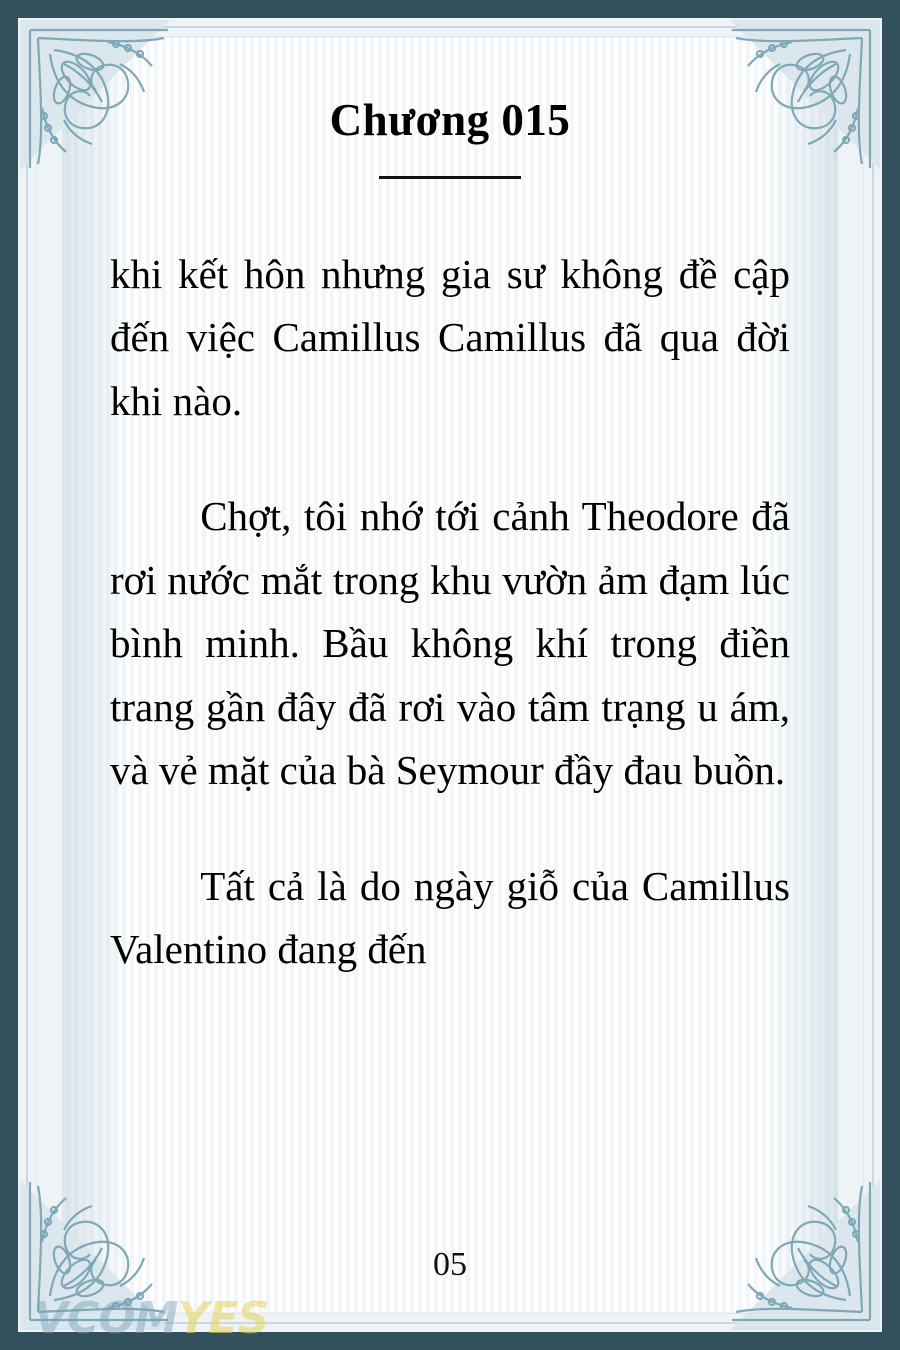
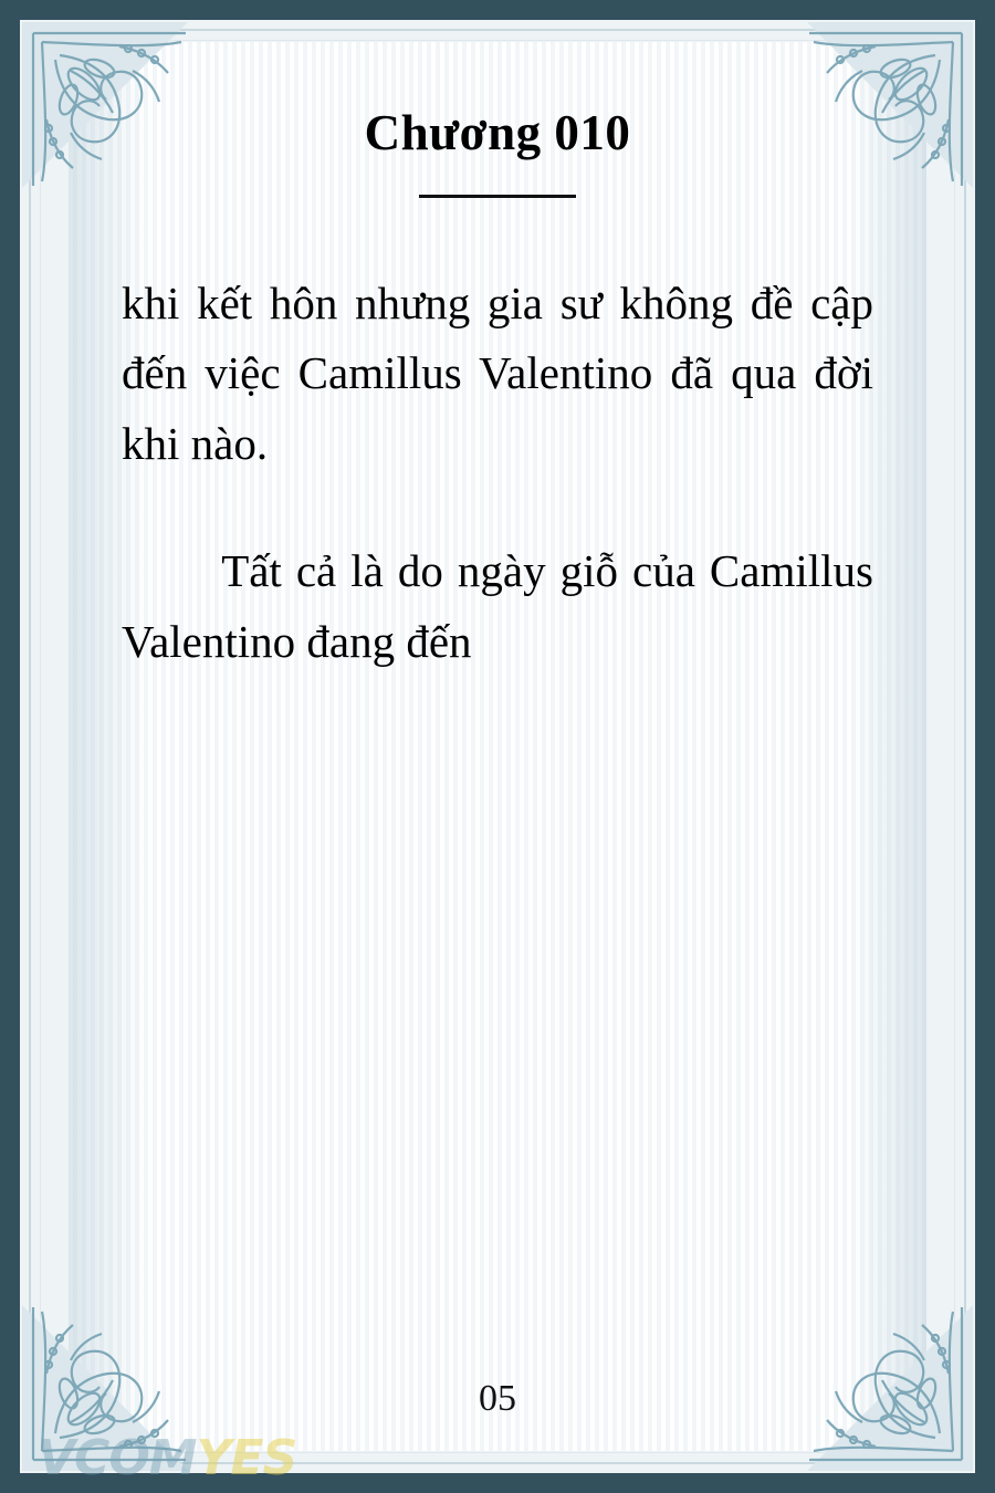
- Chương 015
+ Chương 010
- khi kết hôn nhưng gia sư không đề cập đến việc Camillus Camillus đã qua đời khi nào.
+ khi kết hôn nhưng gia sư không đề cập đến việc Camillus Valentino đã qua đời khi nào.
- Chợt, tôi nhớ tới cảnh Theodore đã rơi nước mắt trong khu vườn ảm đạm lúc bình minh. Bầu không khí trong điền trang gần đây đã rơi vào tâm trạng u ám, và vẻ mặt của bà Seymour đầy đau buồn.
  Tất cả là do ngày giỗ của Camillus Valentino đang đến
  05
  VCOMYES
